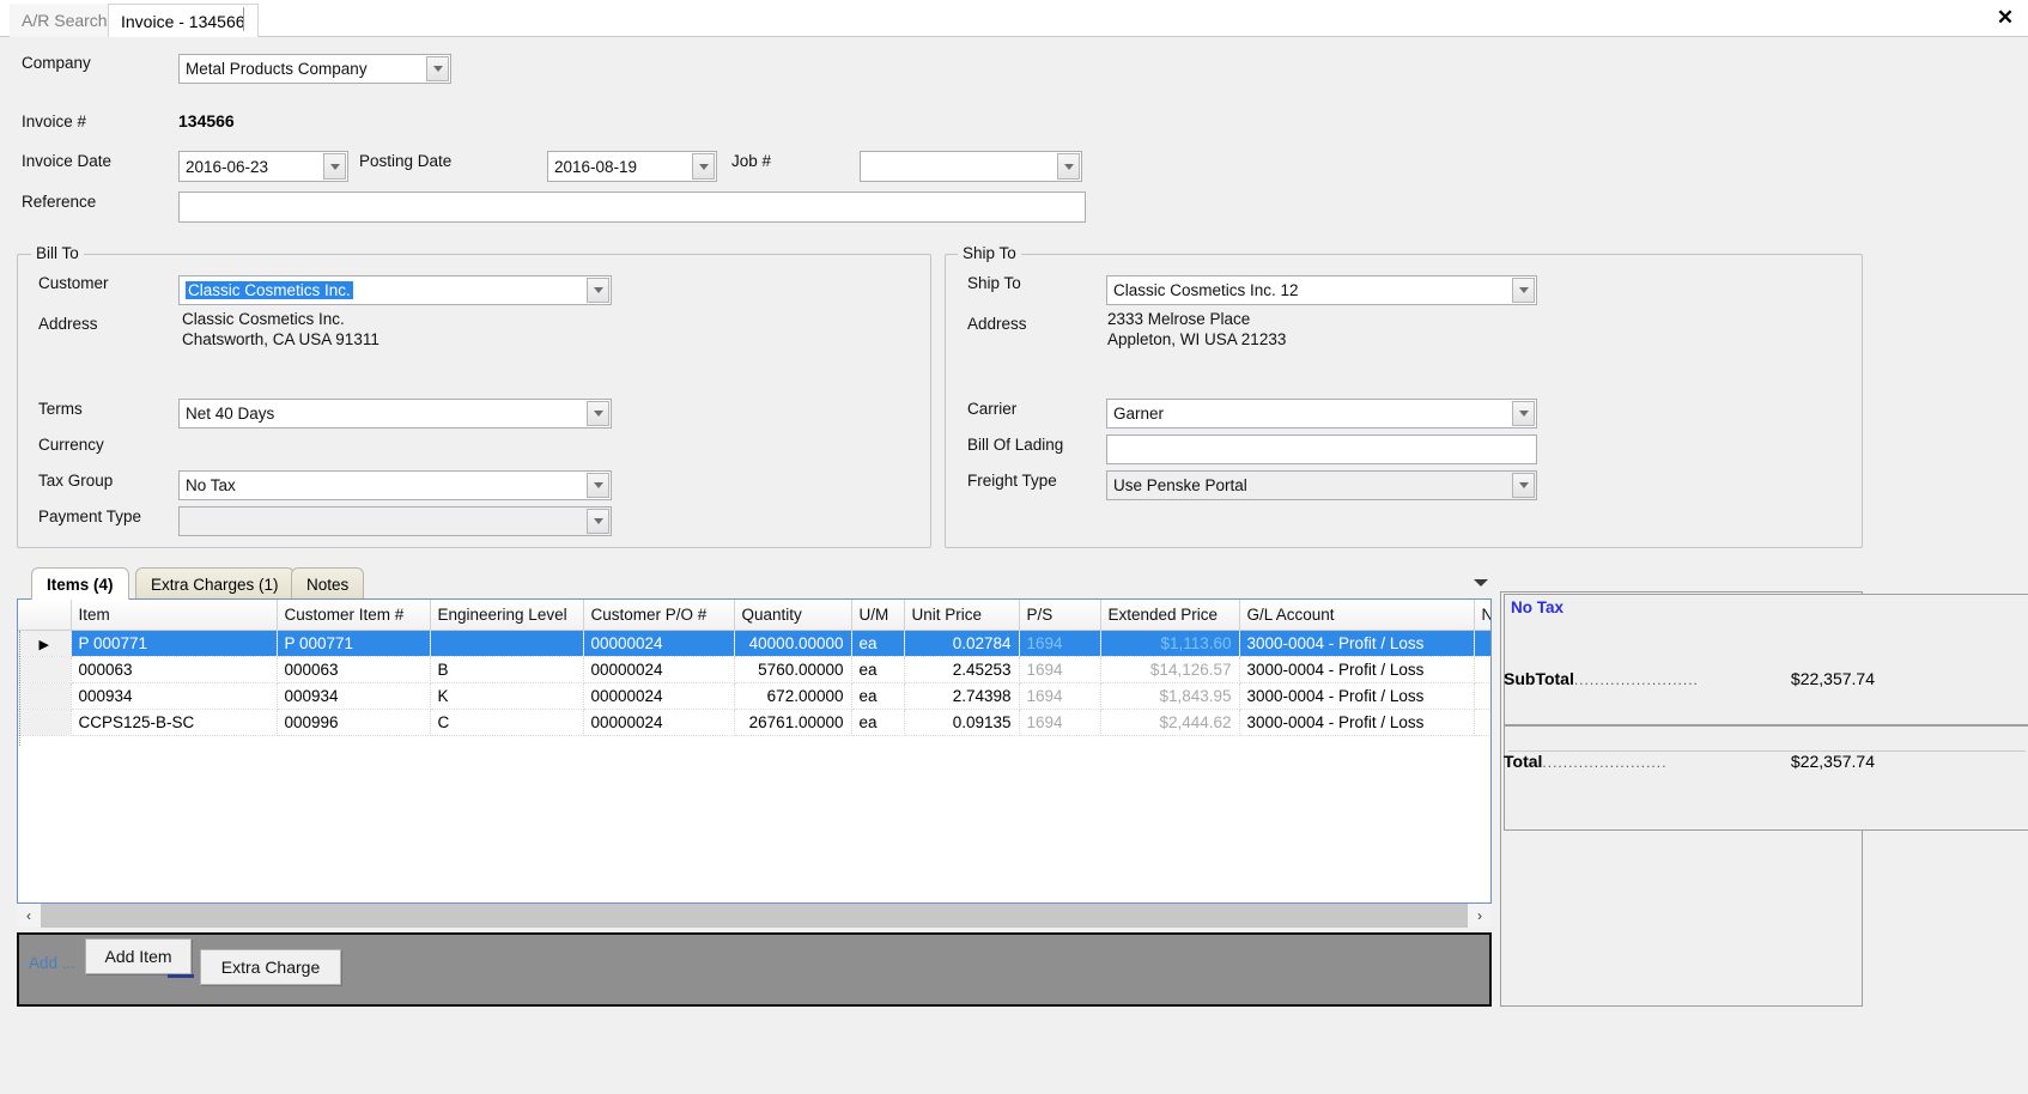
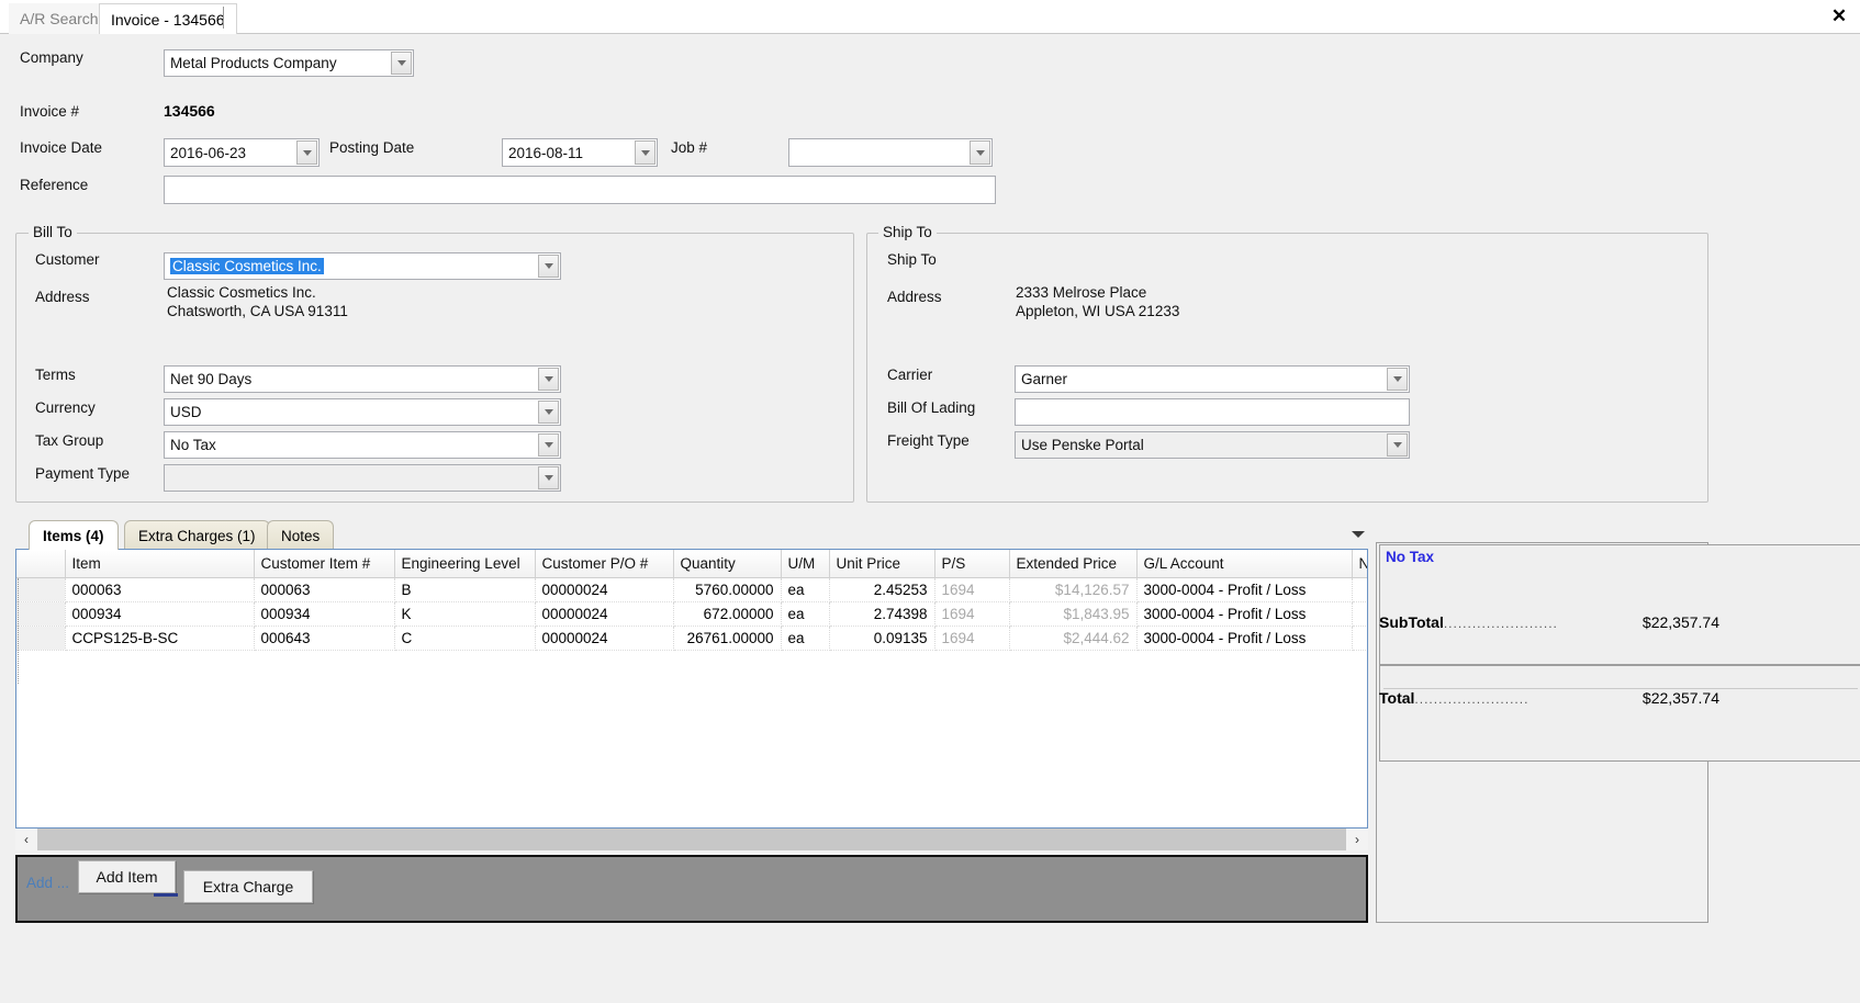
  A/R Search
  Invoice - 134566
  ✕
  Company
  Metal Products Company
  Invoice #
  134566
  Invoice Date
  2016-06-23
  Posting Date
- 2016-08-19
+ 2016-08-11
  Job #
  Reference
  Bill To
  Customer
  Classic Cosmetics Inc.
  Address
  Classic Cosmetics Inc.
  Chatsworth, CA USA 91311
  Terms
- Net 40 Days
+ Net 90 Days
  Currency
+ USD
  Tax Group
  No Tax
  Payment Type
  Ship To
  Ship To
- Classic Cosmetics Inc. 12
  Address
  2333 Melrose Place
  Appleton, WI USA 21233
  Carrier
  Garner
  Bill Of Lading
  Freight Type
  Use Penske Portal
  Items (4)
  Extra Charges (1)
  Notes
  	Item	Customer Item #	Engineering Level	Customer P/O #	Quantity	U/M	Unit Price	P/S	Extended Price	G/L Account	N
- ▶	P 000771	P 000771		00000024	40000.00000	ea	0.02784	1694	$1,113.60	3000-0004 - Profit / Loss
  	000063	000063	B	00000024	5760.00000	ea	2.45253	1694	$14,126.57	3000-0004 - Profit / Loss
  	000934	000934	K	00000024	672.00000	ea	2.74398	1694	$1,843.95	3000-0004 - Profit / Loss
- 	CCPS125-B-SC	000996	C	00000024	26761.00000	ea	0.09135	1694	$2,444.62	3000-0004 - Profit / Loss
+ 	CCPS125-B-SC	000643	C	00000024	26761.00000	ea	0.09135	1694	$2,444.62	3000-0004 - Profit / Loss
  ‹
  ›
  Add ...
  Add Item
  Extra Charge
  No Tax
  SubTotal
  ........................
  $22,357.74
  Total
  ........................
  $22,357.74
